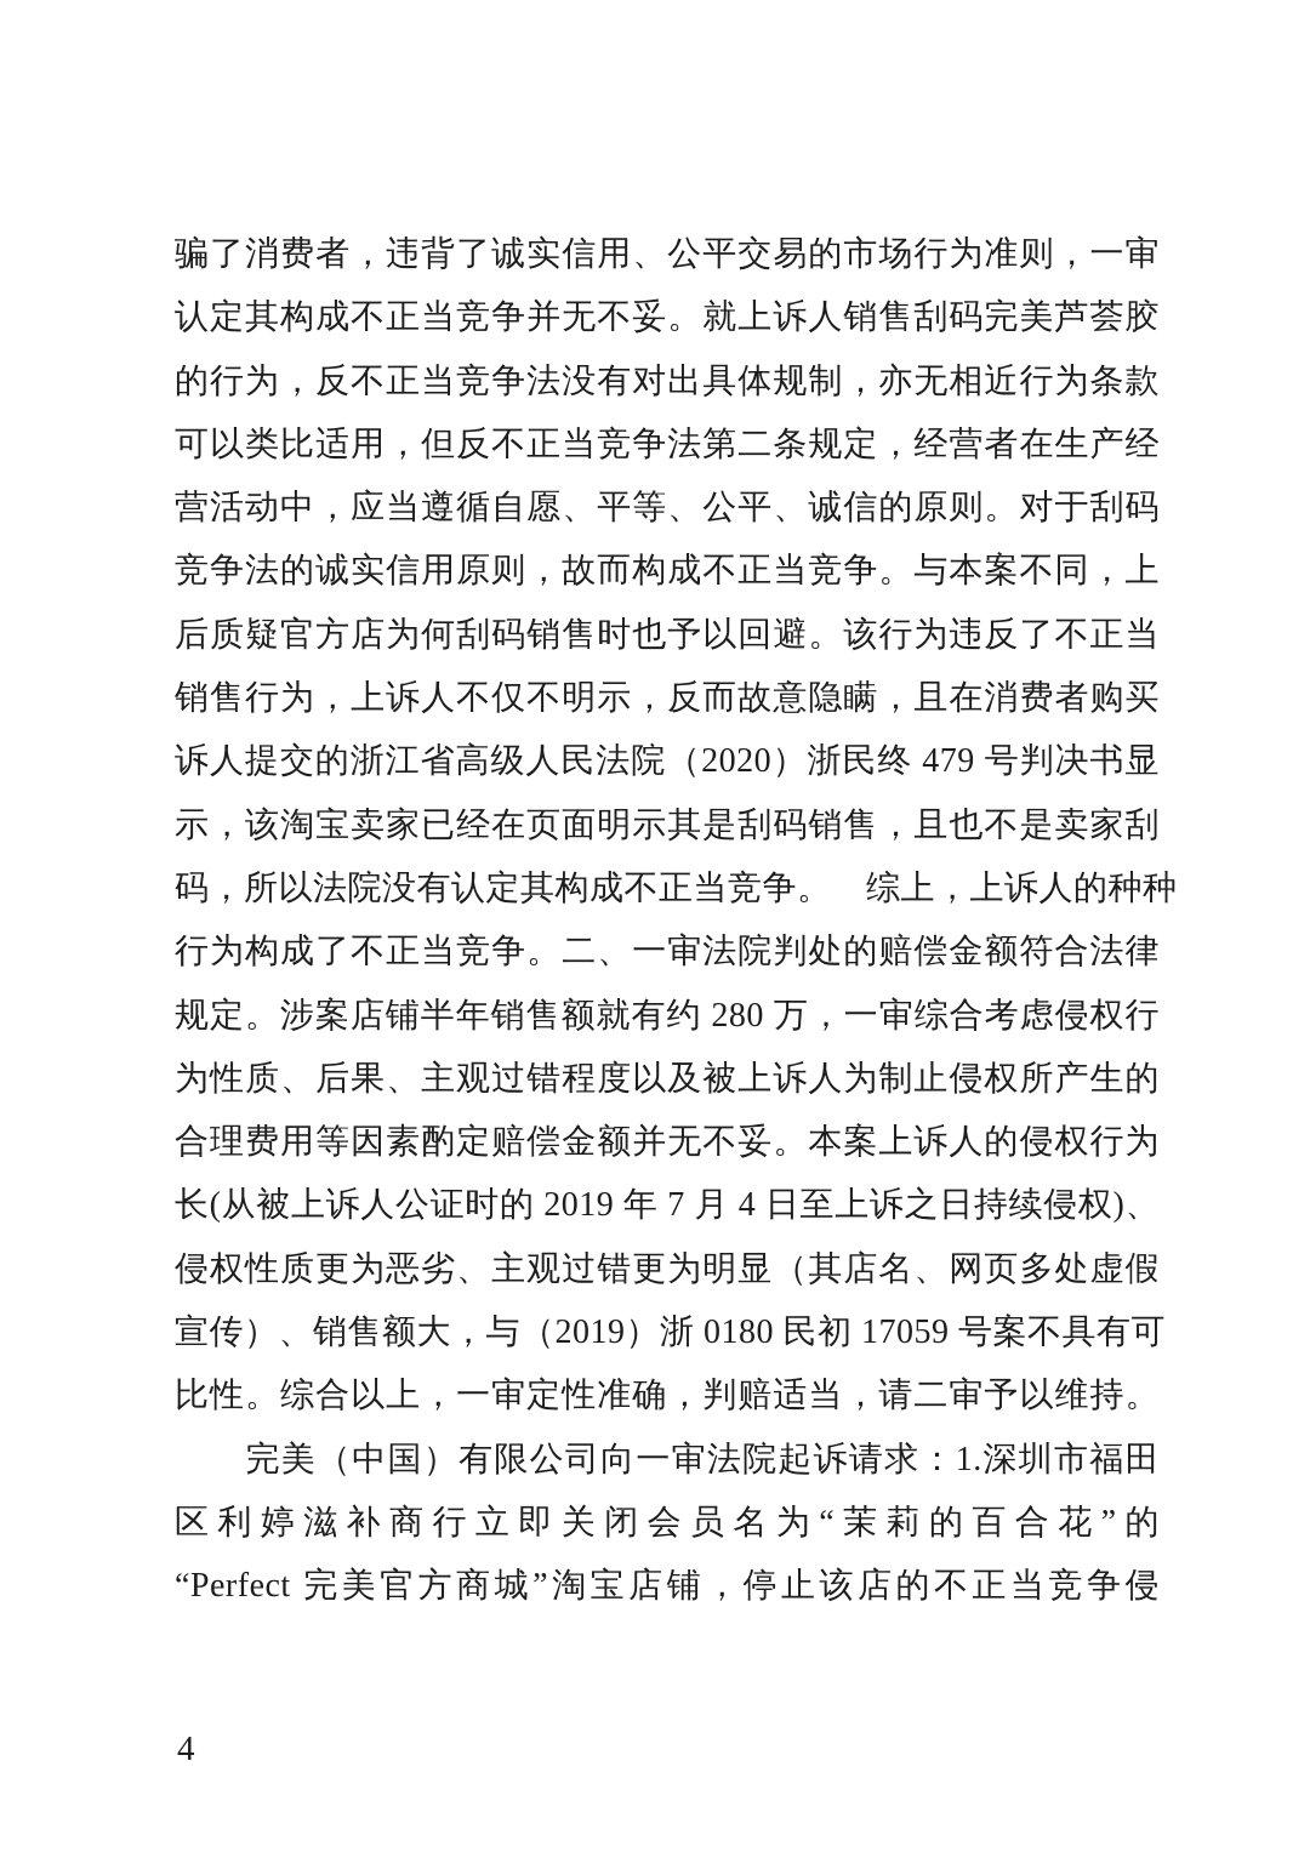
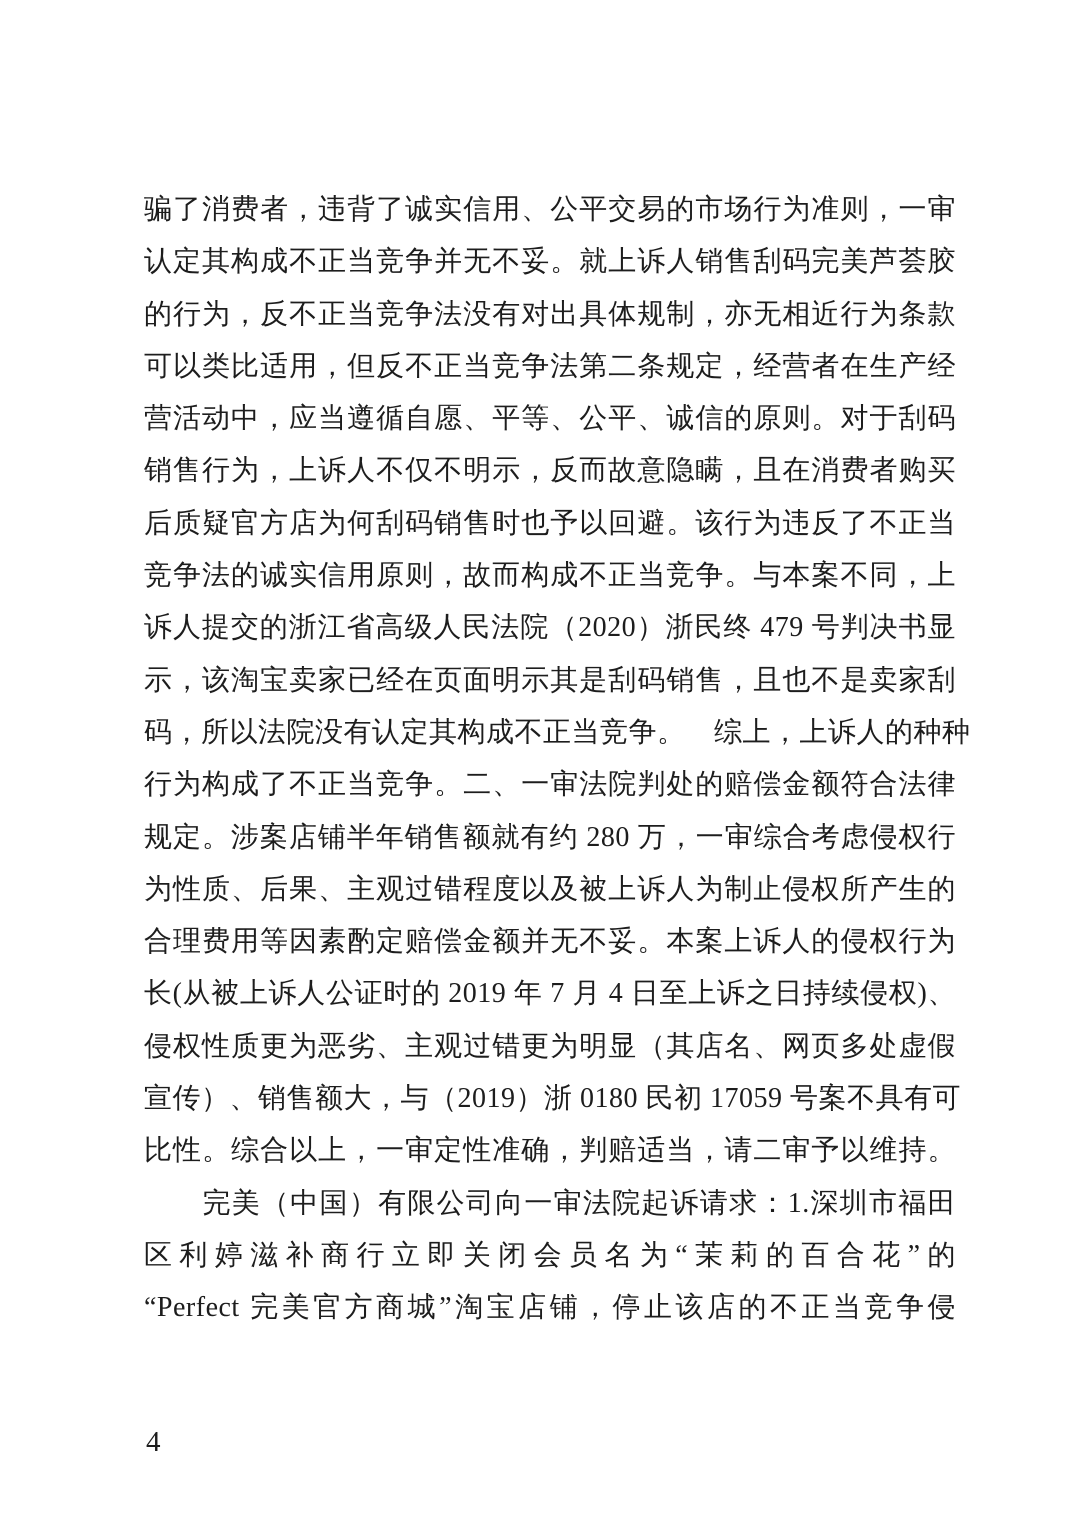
  骗了消费者，违背了诚实信用、公平交易的市场行为准则，一审
  认定其构成不正当竞争并无不妥。就上诉人销售刮码完美芦荟胶
  的行为，反不正当竞争法没有对出具体规制，亦无相近行为条款
  可以类比适用，但反不正当竞争法第二条规定，经营者在生产经
  营活动中，应当遵循自愿、平等、公平、诚信的原则。对于刮码
- 竞争法的诚实信用原则，故而构成不正当竞争。与本案不同，上
+ 销售行为，上诉人不仅不明示，反而故意隐瞒，且在消费者购买
  后质疑官方店为何刮码销售时也予以回避。该行为违反了不正当
- 销售行为，上诉人不仅不明示，反而故意隐瞒，且在消费者购买
+ 竞争法的诚实信用原则，故而构成不正当竞争。与本案不同，上
  诉人提交的浙江省高级人民法院（2020）浙民终 479 号判决书显
  示，该淘宝卖家已经在页面明示其是刮码销售，且也不是卖家刮
  码，所以法院没有认定其构成不正当竞争。 综上，上诉人的种种
  行为构成了不正当竞争。二、一审法院判处的赔偿金额符合法律
  规定。涉案店铺半年销售额就有约 280 万，一审综合考虑侵权行
  为性质、后果、主观过错程度以及被上诉人为制止侵权所产生的
  合理费用等因素酌定赔偿金额并无不妥。本案上诉人的侵权行为
  长(从被上诉人公证时的 2019 年 7 月 4 日至上诉之日持续侵权)、
  侵权性质更为恶劣、主观过错更为明显（其店名、网页多处虚假
  宣传）、销售额大，与（2019）浙 0180 民初 17059 号案不具有可
  比性。综合以上，一审定性准确，判赔适当，请二审予以维持。
  完美（中国）有限公司向一审法院起诉请求：1.深圳市福田
  区利婷滋补商行立即关闭会员名为“茉莉的百合花”的
  “Perfect 完美官方商城”淘宝店铺，停止该店的不正当竞争侵
  4
